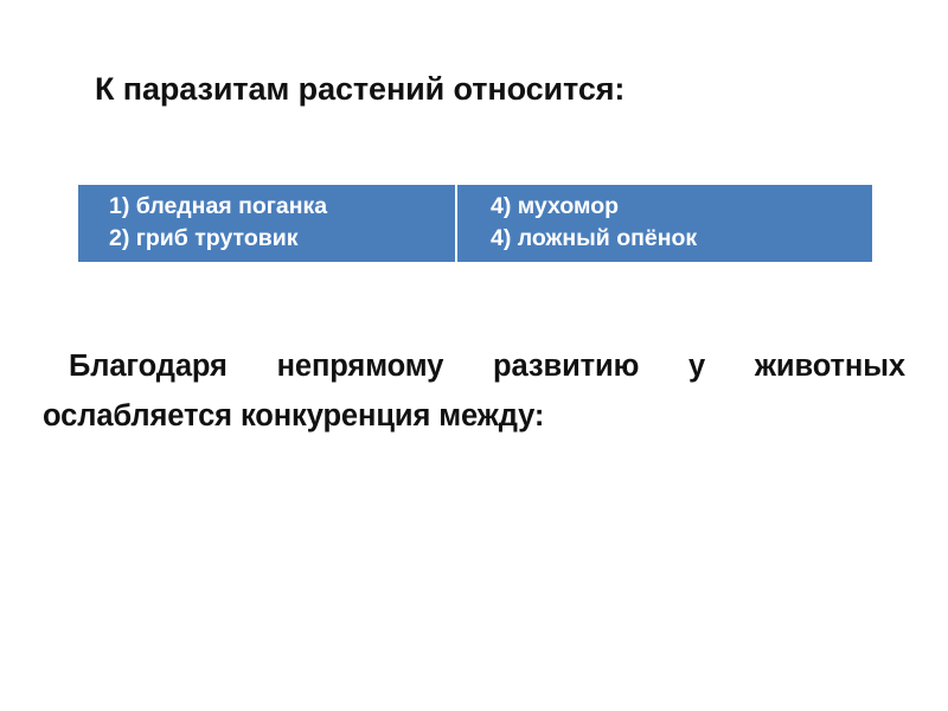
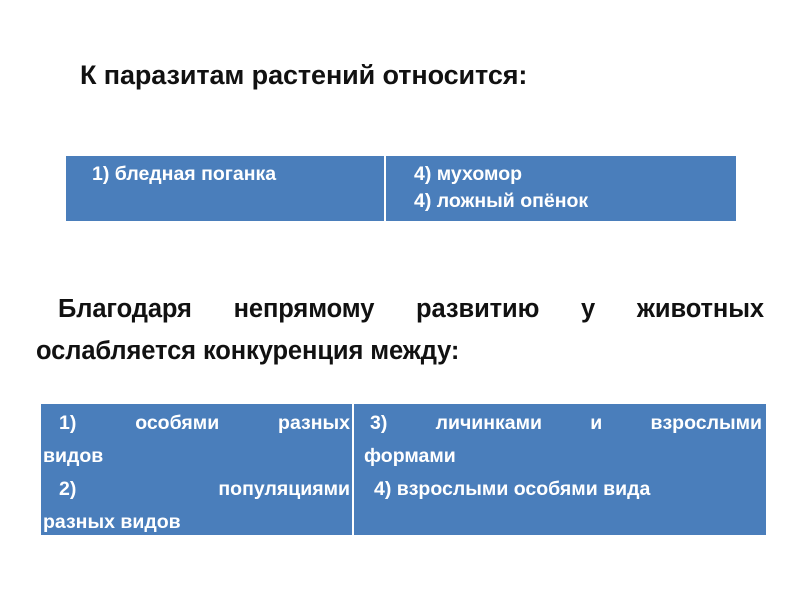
  К паразитам растений относится:
  1) бледная поганка
- 2) гриб трутовик
  4) мухомор
  4) ложный опёнок
  Благодаря непрямому развитию у животных
  ослабляется конкуренция между:
+ 1) особями разных
+ видов
+ 2) популяциями
+ разных видов
+ 3) личинками и взрослыми
+ формами
+ 4) взрослыми особями вида
